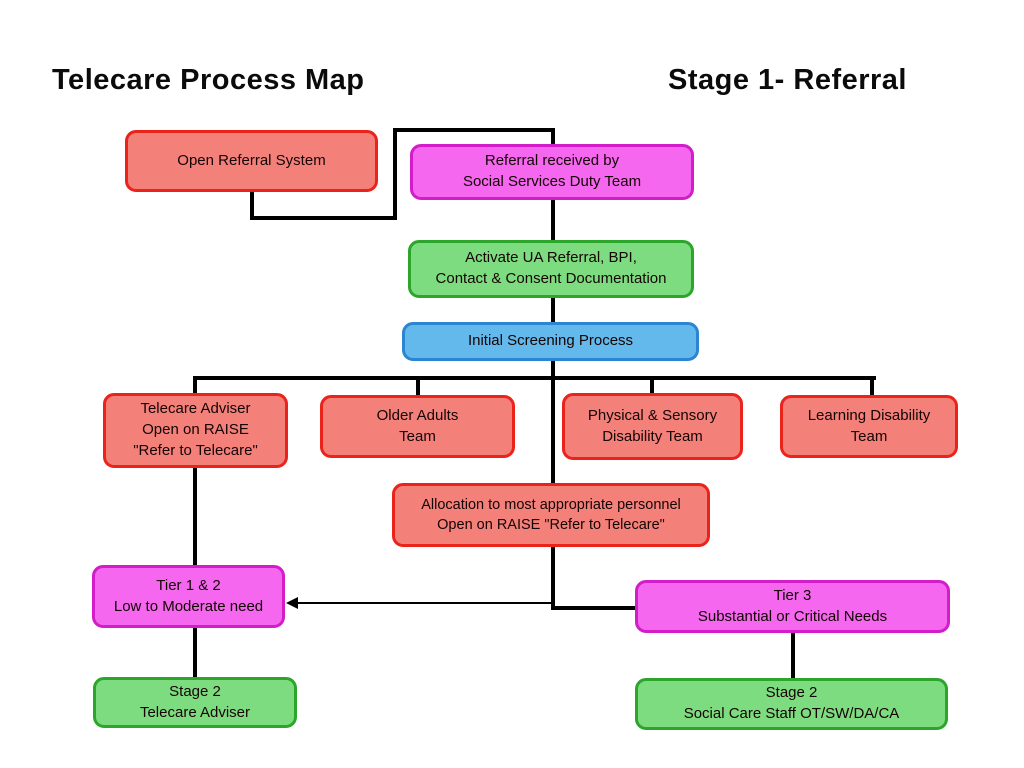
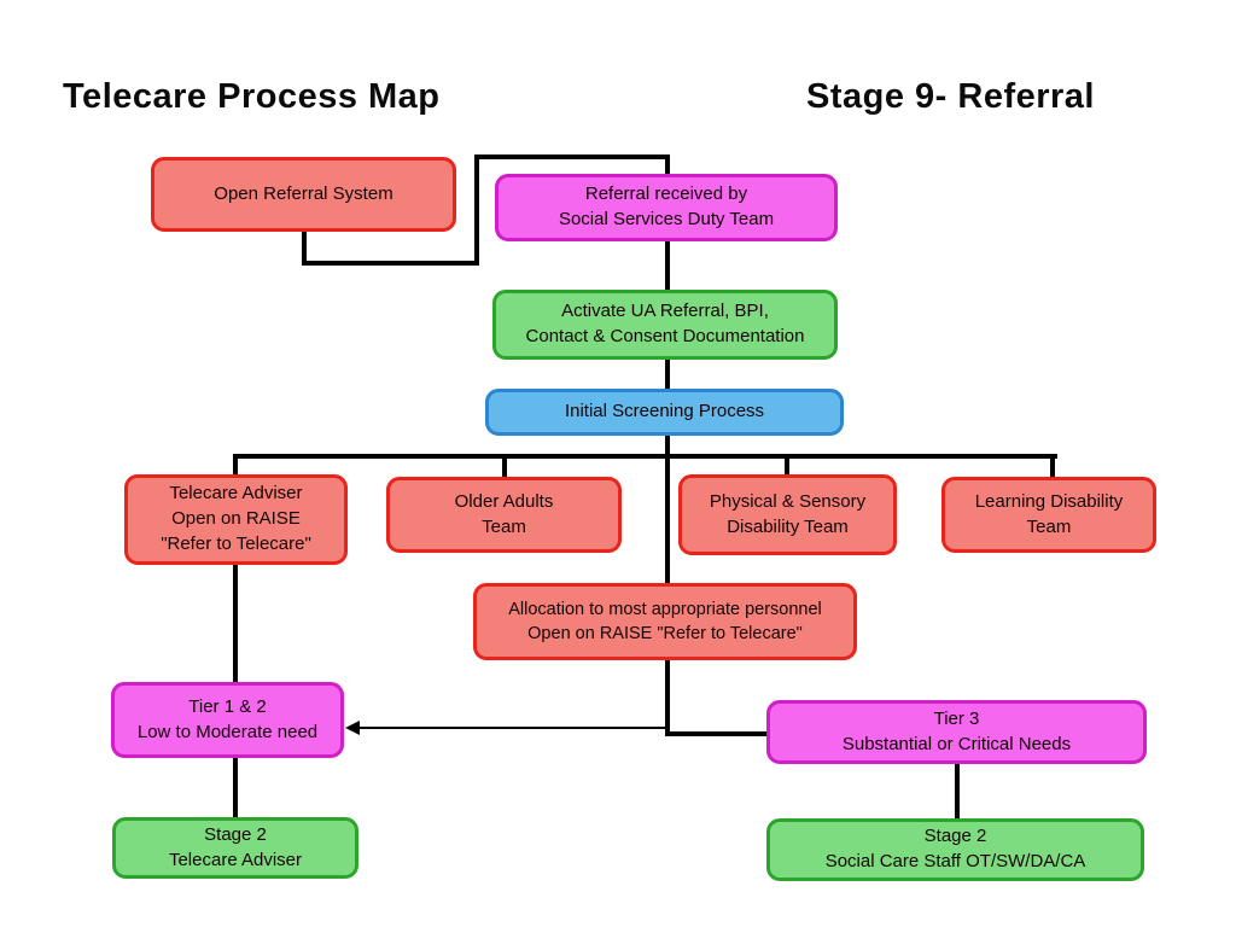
  Telecare Process Map
- Stage 1- Referral
+ Stage 9- Referral
  Open Referral System
  Referral received by
  Social Services Duty Team
  Activate UA Referral, BPI,
  Contact & Consent Documentation
  Initial Screening Process
  Telecare Adviser
  Open on RAISE
  "Refer to Telecare"
  Older Adults
  Team
  Physical & Sensory
  Disability Team
  Learning Disability
  Team
  Allocation to most appropriate personnel
  Open on RAISE "Refer to Telecare"
  Tier 1 & 2
  Low to Moderate need
  Tier 3
  Substantial or Critical Needs
  Stage 2
  Telecare Adviser
  Stage 2
  Social Care Staff OT/SW/DA/CA
